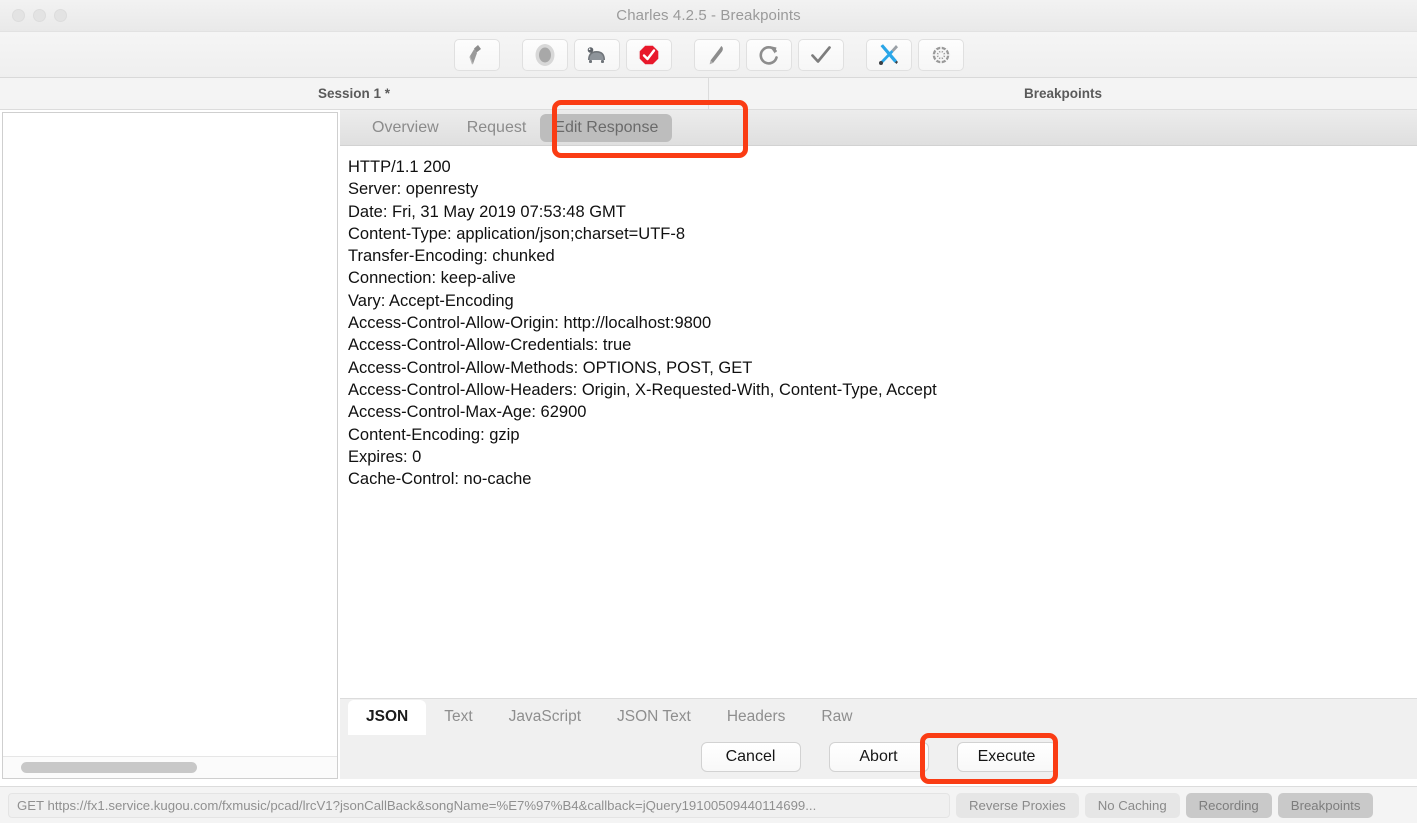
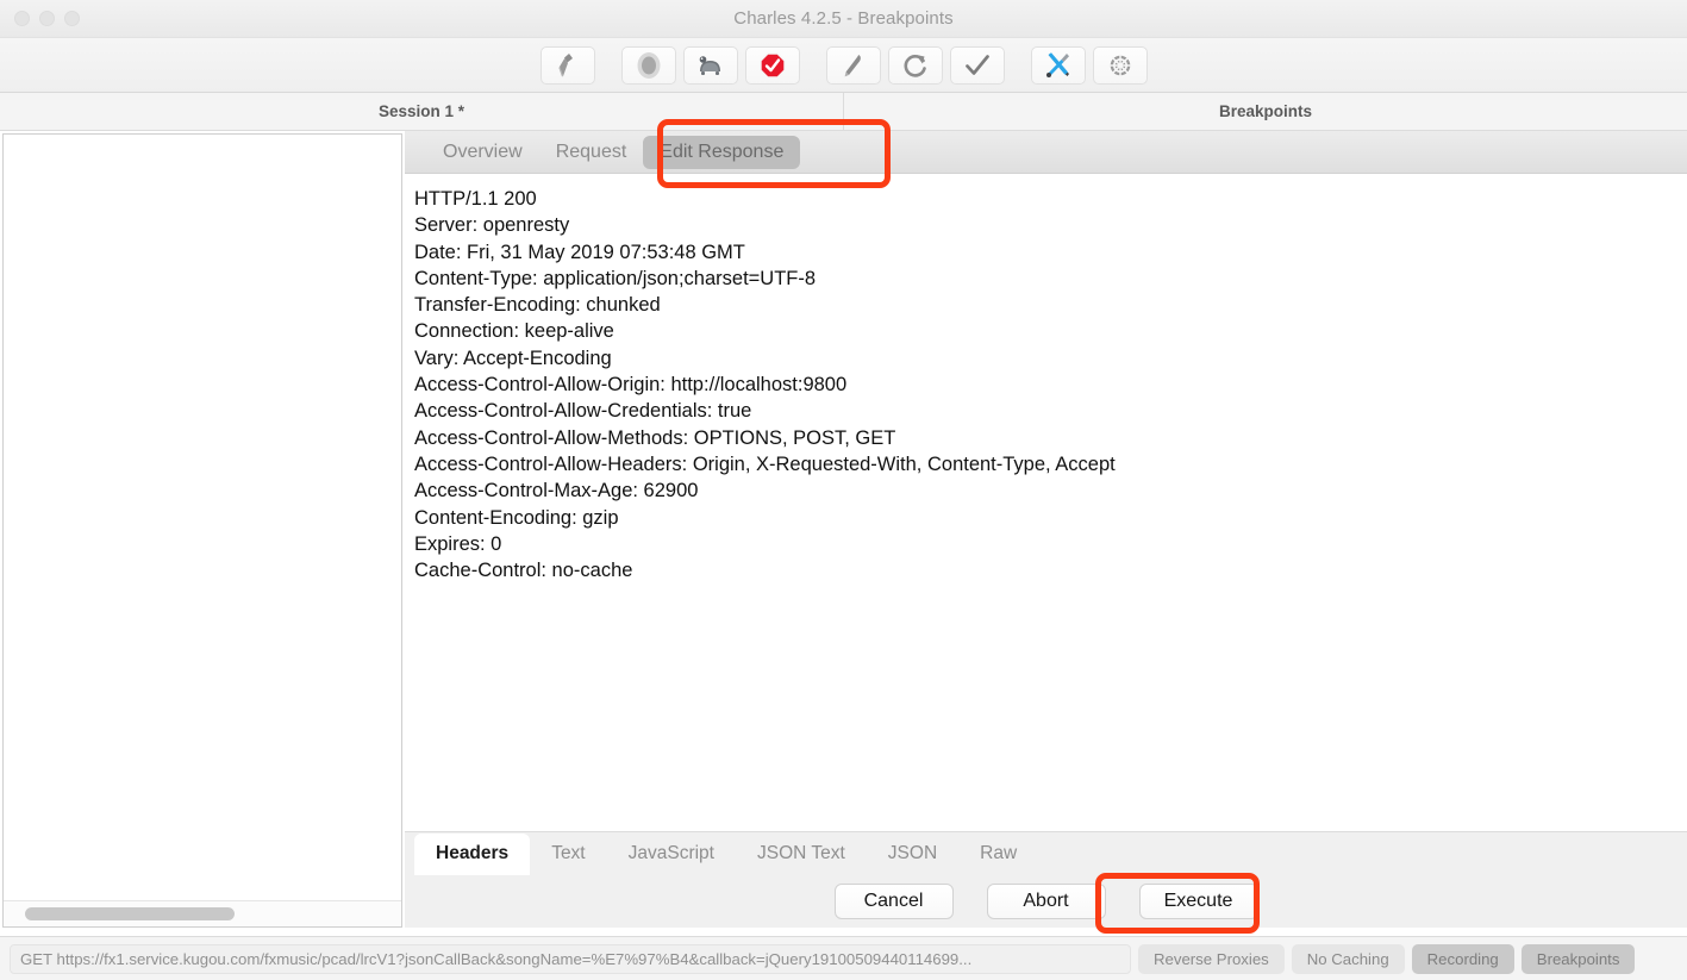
  Charles 4.2.5 - Breakpoints
  Session 1 *
  Breakpoints
  Overview
  Request
  Edit Response
  HTTP/1.1 200
  Server: openresty
  Date: Fri, 31 May 2019 07:53:48 GMT
  Content-Type: application/json;charset=UTF-8
  Transfer-Encoding: chunked
  Connection: keep-alive
  Vary: Accept-Encoding
  Access-Control-Allow-Origin: http://localhost:9800
  Access-Control-Allow-Credentials: true
  Access-Control-Allow-Methods: OPTIONS, POST, GET
  Access-Control-Allow-Headers: Origin, X-Requested-With, Content-Type, Accept
  Access-Control-Max-Age: 62900
  Content-Encoding: gzip
  Expires: 0
  Cache-Control: no-cache
- JSON
+ Headers
  Text
  JavaScript
  JSON Text
- Headers
+ JSON
  Raw
  Cancel
  Abort
  Execute
  GET https://fx1.service.kugou.com/fxmusic/pcad/lrcV1?jsonCallBack&songName=%E7%97%B4&callback=jQuery19100509440114699...
  Reverse Proxies
  No Caching
  Recording
  Breakpoints
